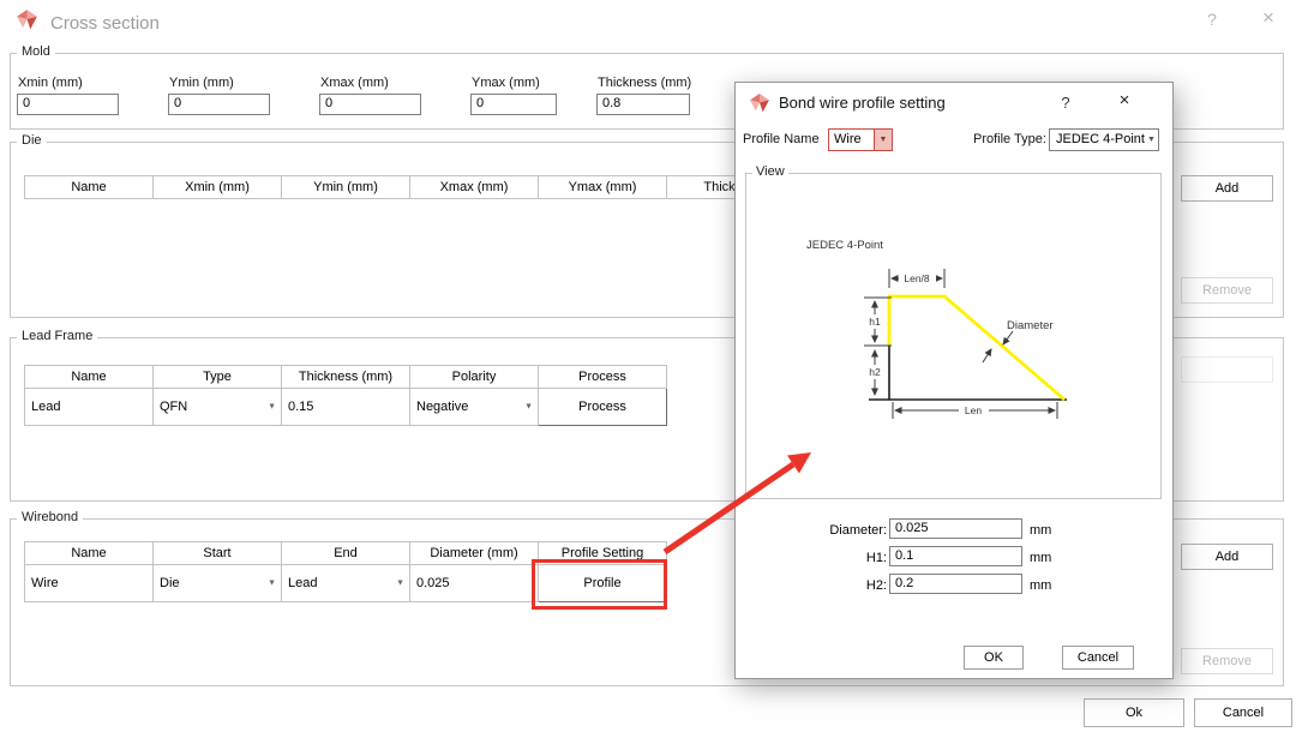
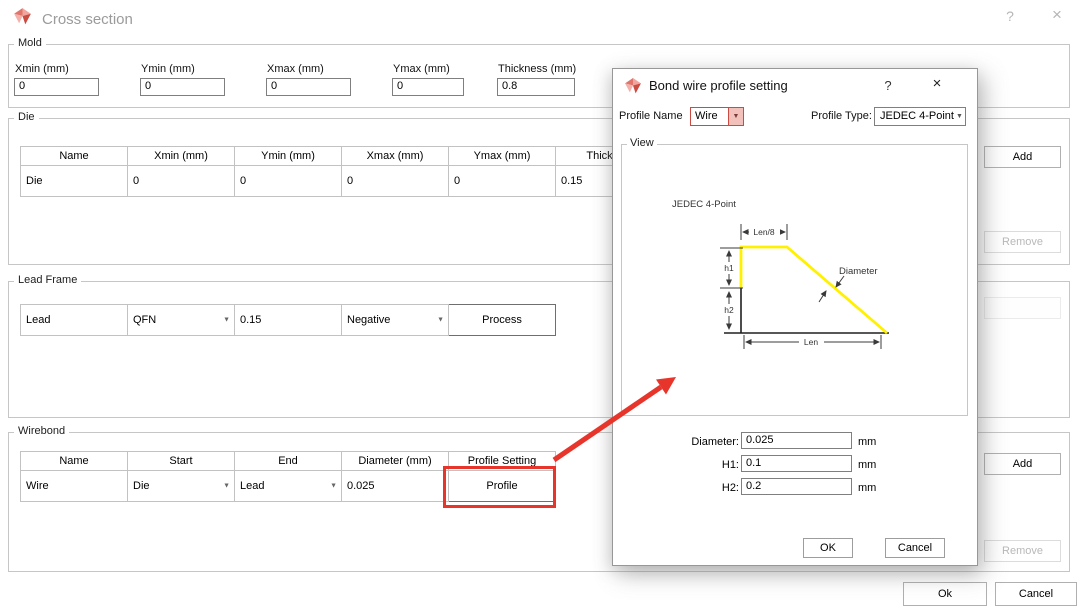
  Cross section
  ?
  ×
  Mold
  Xmin (mm)
  0
  Ymin (mm)
  0
  Xmax (mm)
  0
  Ymax (mm)
  0
  Thickness (mm)
  0.8
  Die
  Name	Xmin (mm)	Ymin (mm)	Xmax (mm)	Ymax (mm)	Thick
+ Die	0	0	0	0	0.15
  Add
  Remove
  Lead Frame
- Name	Type	Thickness (mm)	Polarity	Process
  Lead	QFN	0.15	Negative	Process
  Wirebond
  Name	Start	End	Diameter (mm)	Profile Setting
  Wire	Die	Lead	0.025	Profile
  Add
  Remove
  Ok
  Cancel
  Bond wire profile setting
  ?
  ×
  Profile Name
  Wire
  Profile Type:
  JEDEC 4-Point
  View
  JEDEC 4-Point
  Len/8
  h1
  h2
  Diameter
  Len
  Diameter:
  0.025
  mm
  H1:
  0.1
  mm
  H2:
  0.2
  mm
  OK
  Cancel
